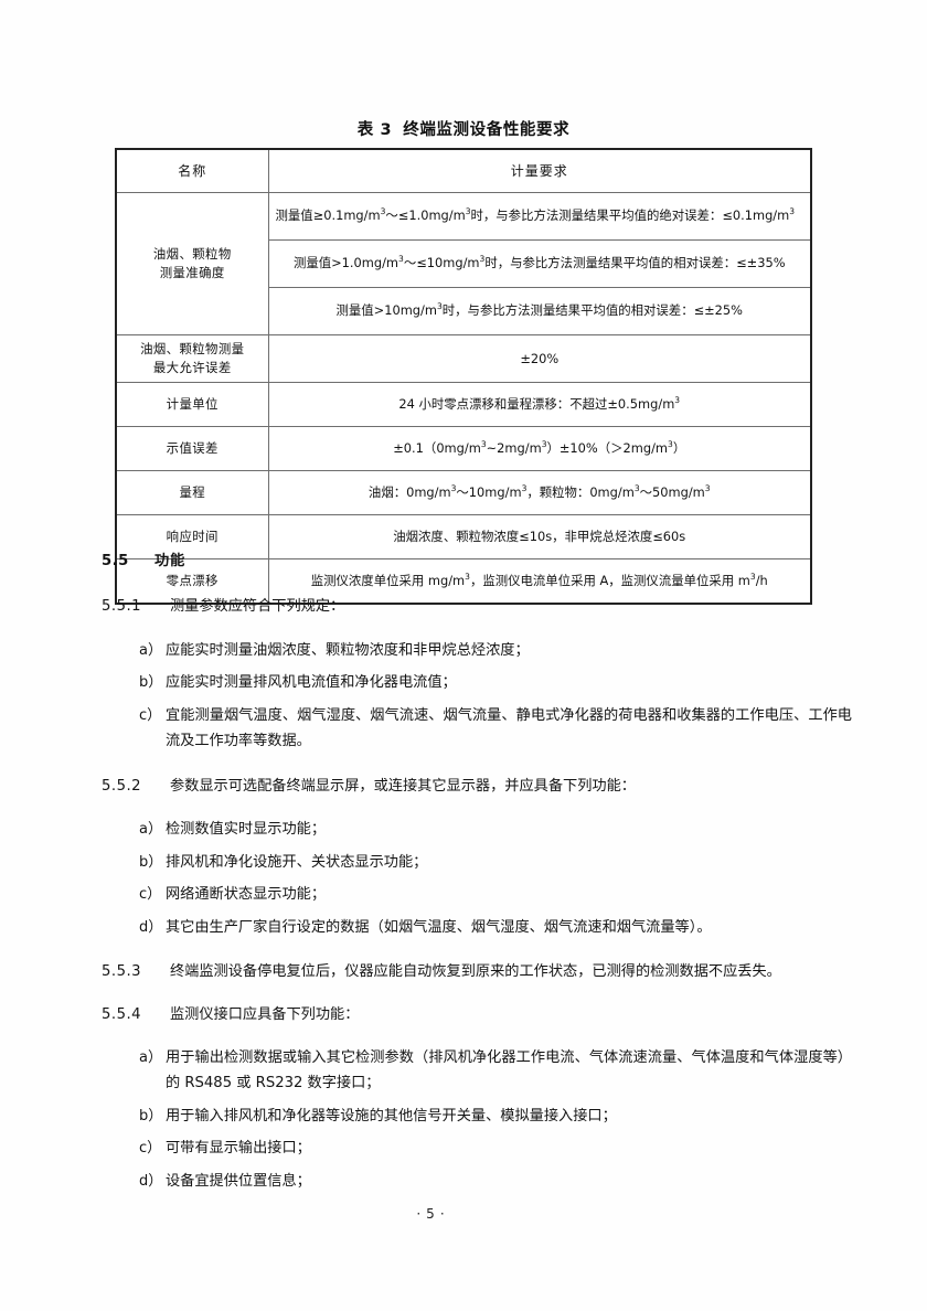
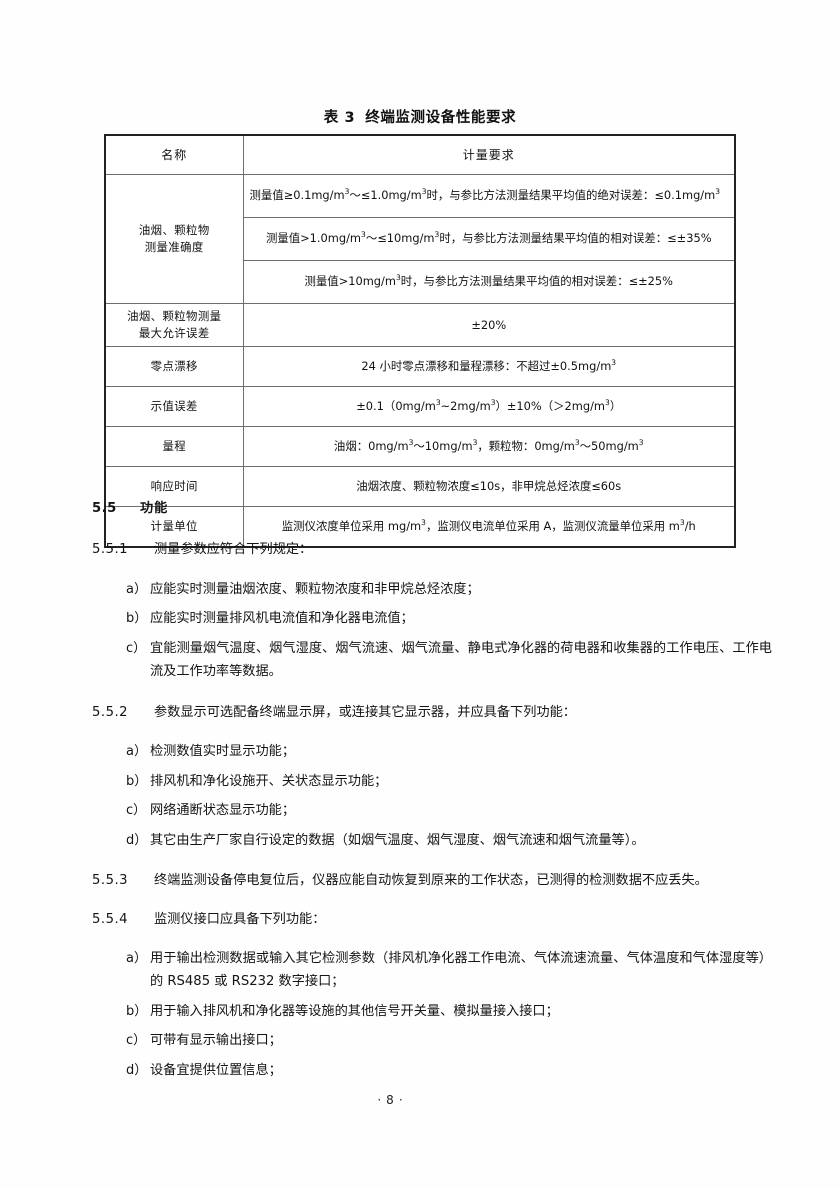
  表 3 终端监测设备性能要求
  名称	计量要求
  油烟、颗粒物 测量准确度	测量值≥0.1mg/m3～≤1.0mg/m3时，与参比方法测量结果平均值的绝对误差：≤0.1mg/m3
  测量值>1.0mg/m3～≤10mg/m3时，与参比方法测量结果平均值的相对误差：≤±35%
  测量值>10mg/m3时，与参比方法测量结果平均值的相对误差：≤±25%
  油烟、颗粒物测量 最大允许误差	±20%
- 计量单位	24 小时零点漂移和量程漂移：不超过±0.5mg/m3
+ 零点漂移	24 小时零点漂移和量程漂移：不超过±0.5mg/m3
  示值误差	±0.1（0mg/m3~2mg/m3）±10%（＞2mg/m3）
  量程	油烟：0mg/m3～10mg/m3，颗粒物：0mg/m3～50mg/m3
  响应时间	油烟浓度、颗粒物浓度≤10s，非甲烷总烃浓度≤60s
- 零点漂移	监测仪浓度单位采用 mg/m3，监测仪电流单位采用 A，监测仪流量单位采用 m3/h
+ 计量单位	监测仪浓度单位采用 mg/m3，监测仪电流单位采用 A，监测仪流量单位采用 m3/h
  5.5
  功能
  5.5.1
  测量参数应符合下列规定：
  a）
  应能实时测量油烟浓度、颗粒物浓度和非甲烷总烃浓度；
  b）
  应能实时测量排风机电流值和净化器电流值；
  c）
  宜能测量烟气温度、烟气湿度、烟气流速、烟气流量、静电式净化器的荷电器和收集器的工作电压、工作电流及工作功率等数据。
  5.5.2
  参数显示可选配备终端显示屏，或连接其它显示器，并应具备下列功能：
  a）
  检测数值实时显示功能；
  b）
  排风机和净化设施开、关状态显示功能；
  c）
  网络通断状态显示功能；
  d）
  其它由生产厂家自行设定的数据（如烟气温度、烟气湿度、烟气流速和烟气流量等）。
  5.5.3
  终端监测设备停电复位后，仪器应能自动恢复到原来的工作状态，已测得的检测数据不应丢失。
  5.5.4
  监测仪接口应具备下列功能：
  a）
  用于输出检测数据或输入其它检测参数（排风机净化器工作电流、气体流速流量、气体温度和气体湿度等）的 RS485 或 RS232 数字接口；
  b）
  用于输入排风机和净化器等设施的其他信号开关量、模拟量接入接口；
  c）
  可带有显示输出接口；
  d）
  设备宜提供位置信息；
- · 5 ·
+ · 8 ·
